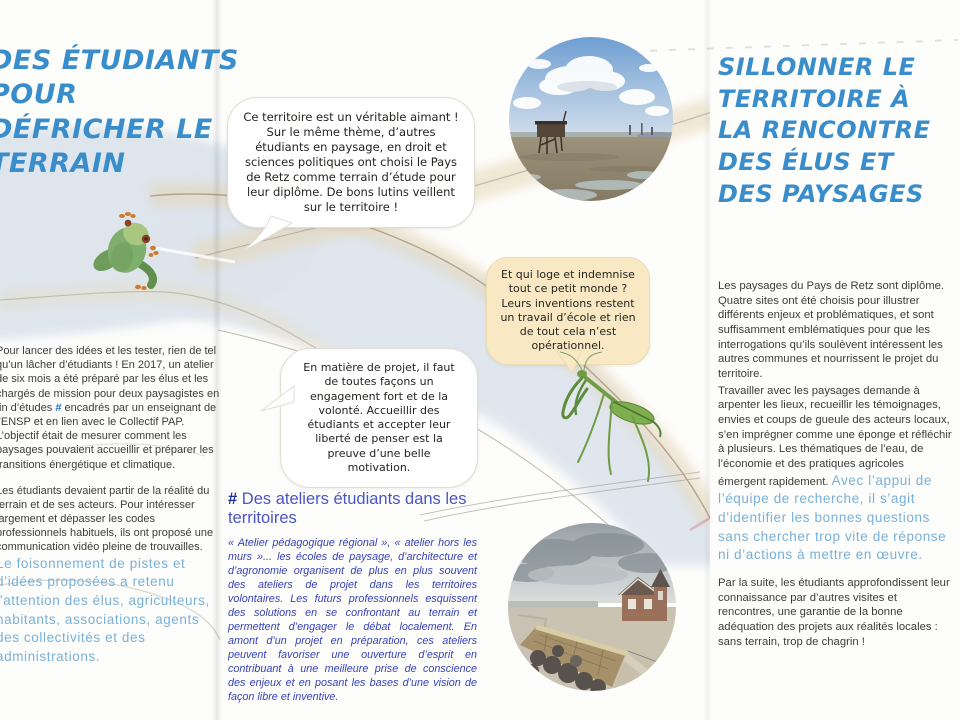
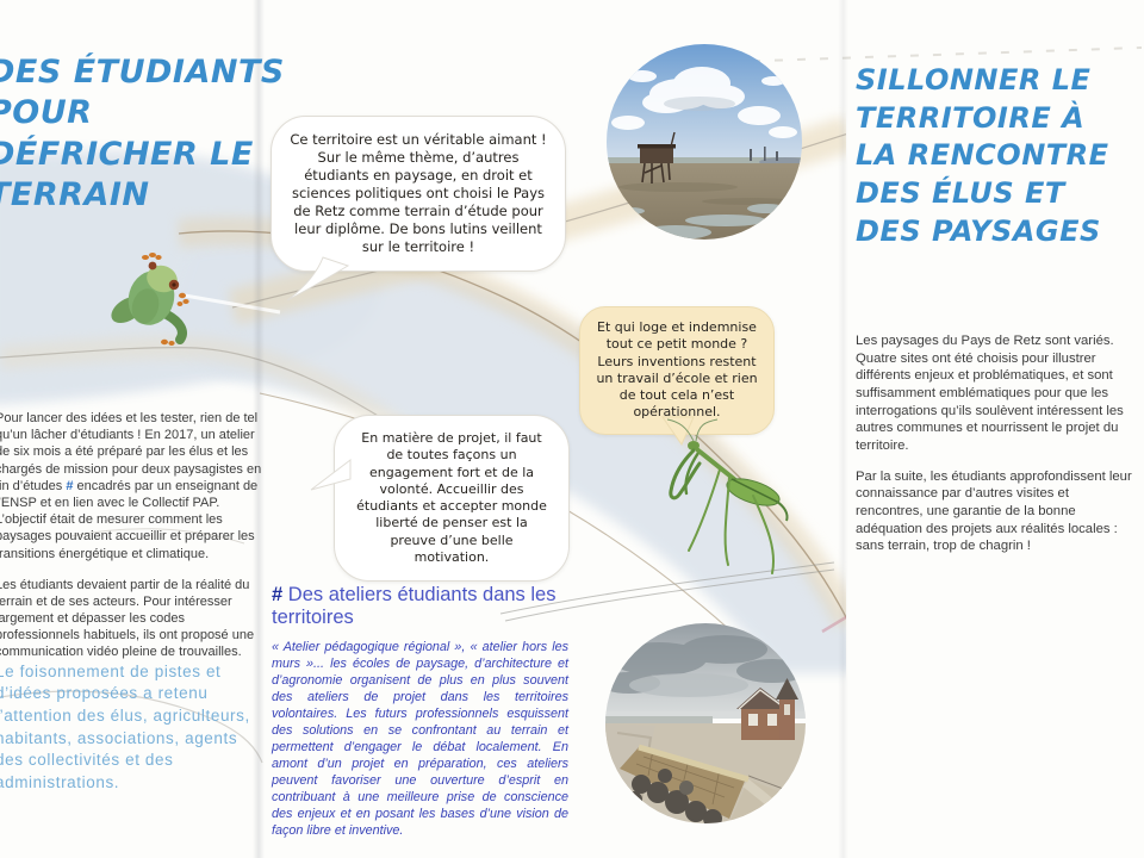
  DES ÉTUDIANTS
  POUR
  DÉFRICHER LE
  ERRAIN
  our lancer des idées et les tester, rien de tel u’un lâcher d’étudiants ! En 2017, un atelier e six mois a été préparé par les élus et les hargés de mission pour deux paysagistes en in d’études # encadrés par un enseignant de ENSP et en lien avec le Collectif PAP. ’objectif était de mesurer comment les aysages pouvaient accueillir et préparer les ransitions énergétique et climatique.
  es étudiants devaient partir de la réalité du errain et de ses acteurs. Pour intéresser argement et dépasser les codes rofessionnels habituels, ils ont proposé une ommunication vidéo pleine de trouvailles. Le foisonnement de pistes et d’idées proposées a retenu ’attention des élus, agriculteurs, habitants, associations, agents des collectivités et des administrations.
  Ce territoire est un véritable aimant ! Sur le même thème, d’autres étudiants en paysage, en droit et sciences politiques ont choisi le Pays de Retz comme terrain d’étude pour leur diplôme. De bons lutins veillent sur le territoire !
  Et qui loge et indemnise tout ce petit monde ? Leurs inventions restent un travail d’école et rien de tout cela n’est opérationnel.
- En matière de projet, il faut de toutes façons un engagement fort et de la volonté. Accueillir des étudiants et accepter leur liberté de penser est la preuve d’une belle motivation.
+ En matière de projet, il faut de toutes façons un engagement fort et de la volonté. Accueillir des étudiants et accepter monde liberté de penser est la preuve d’une belle motivation.
  # Des ateliers étudiants dans les territoires
  « Atelier pédagogique régional », « atelier hors les murs »... les écoles de paysage, d’architecture et d’agronomie organisent de plus en plus souvent des ateliers de projet dans les territoires volontaires. Les futurs professionnels esquissent des solutions en se confrontant au terrain et permettent d’engager le débat localement. En amont d’un projet en préparation, ces ateliers peuvent favoriser une ouverture d’esprit en contribuant à une meilleure prise de conscience des enjeux et en posant les bases d’une vision de façon libre et inventive.
  SILLONNER LE
  TERRITOIRE À
  LA RENCONTRE
  DES ÉLUS ET
  DES PAYSAGES
- Les paysages du Pays de Retz sont diplôme. Quatre sites ont été choisis pour illustrer différents enjeux et problématiques, et sont suffisamment emblématiques pour que les interrogations qu’ils soulèvent intéressent les autres communes et nourrissent le projet du territoire.
+ Les paysages du Pays de Retz sont variés. Quatre sites ont été choisis pour illustrer différents enjeux et problématiques, et sont suffisamment emblématiques pour que les interrogations qu’ils soulèvent intéressent les autres communes et nourrissent le projet du territoire.
- Travailler avec les paysages demande à arpenter les lieux, recueillir les témoignages, envies et coups de gueule des acteurs locaux, s’en imprégner comme une éponge et réfléchir à plusieurs. Les thématiques de l’eau, de l’économie et des pratiques agricoles émergent rapidement. Avec l’appui de l’équipe de recherche, il s’agit d’identifier les bonnes questions sans chercher trop vite de réponse ni d’actions à mettre en œuvre.
  Par la suite, les étudiants approfondissent leur connaissance par d’autres visites et rencontres, une garantie de la bonne adéquation des projets aux réalités locales : sans terrain, trop de chagrin !
